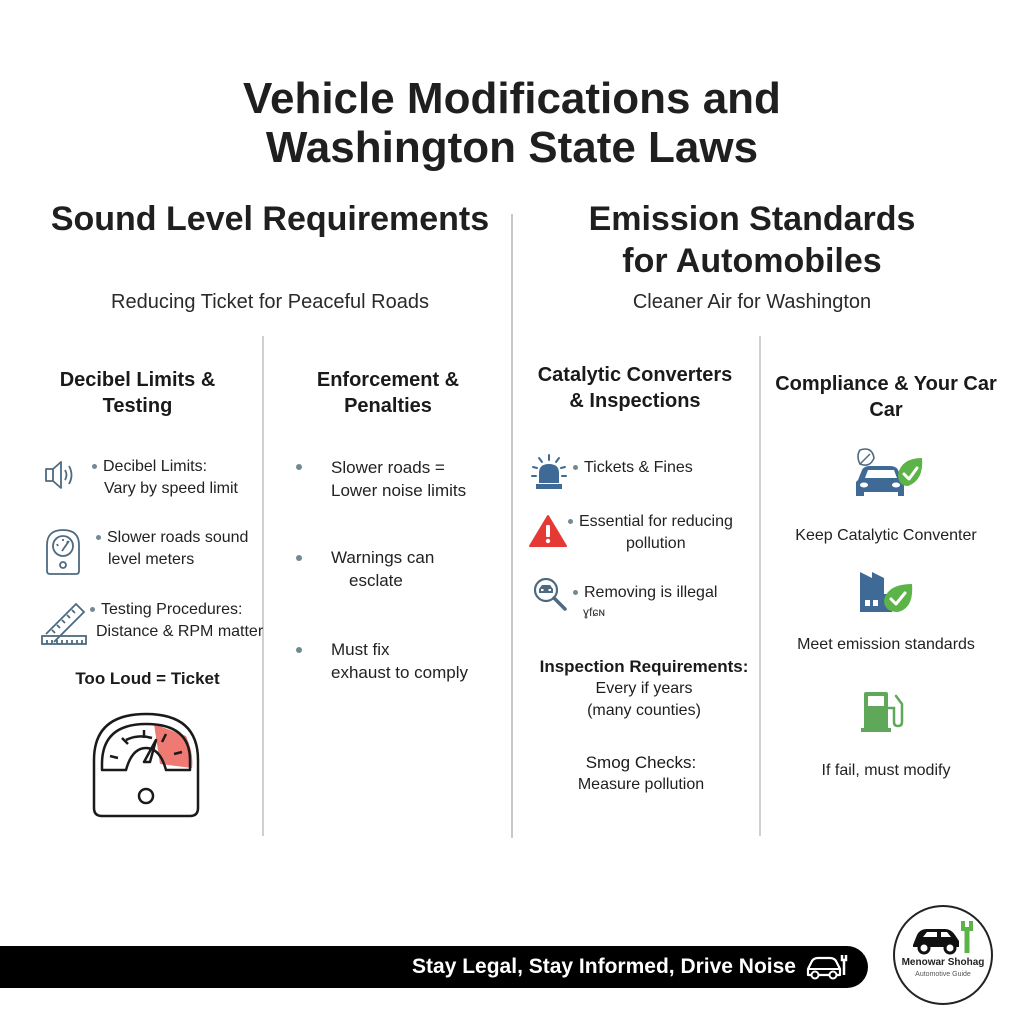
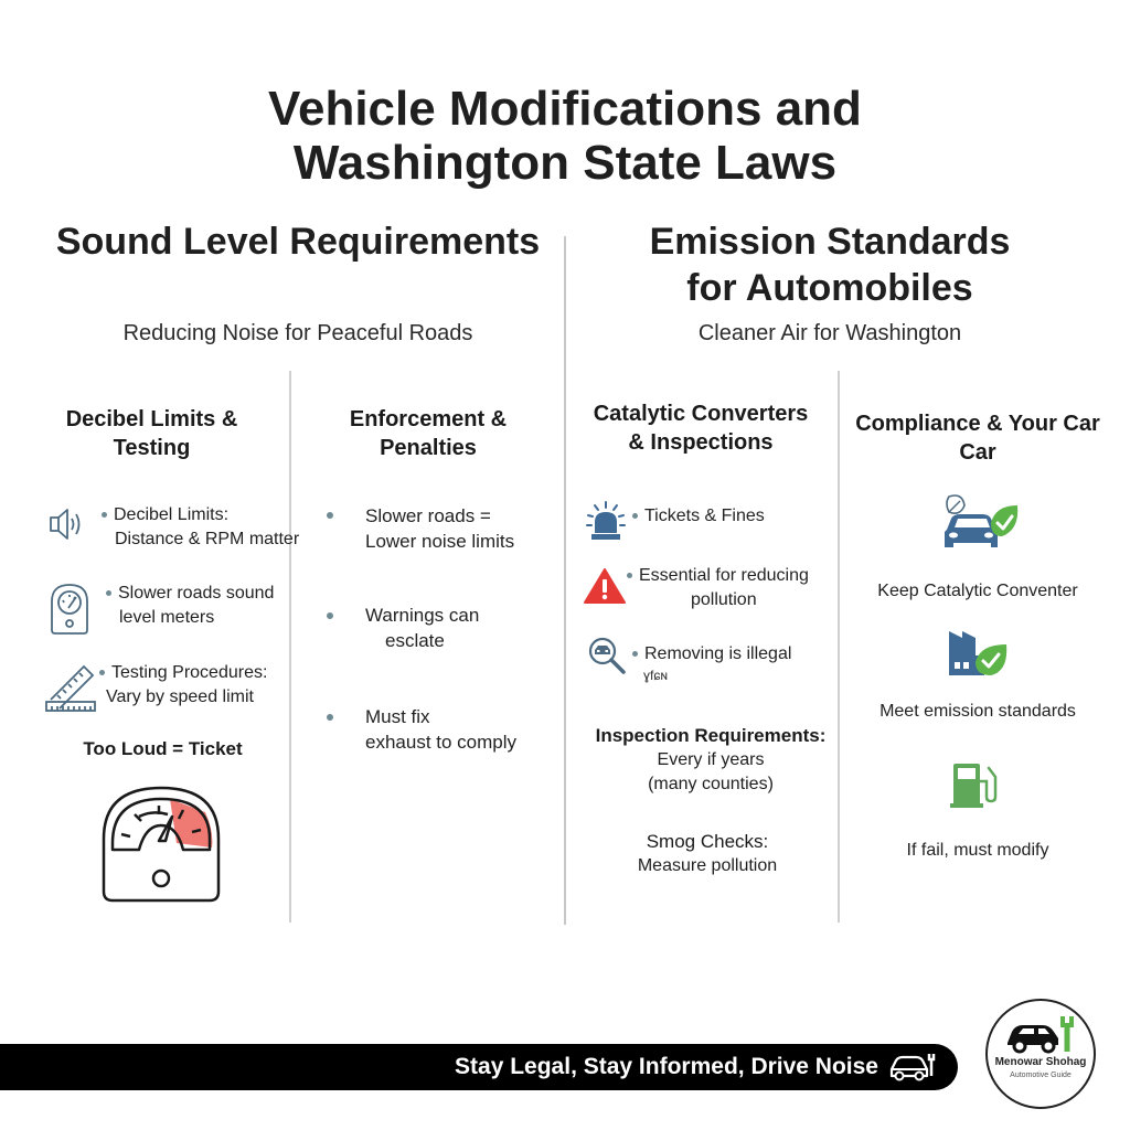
  Vehicle Modifications and
  Washington State Laws
  Sound Level Requirements
- Reducing Ticket for Peaceful Roads
+ Reducing Noise for Peaceful Roads
  Emission Standards
  for Automobiles
  Cleaner Air for Washington
  Decibel Limits &
  Testing
  Decibel Limits:
- Vary by speed limit
+ Distance & RPM matter
  Slower roads sound
  level meters
  Testing Procedures:
- Distance & RPM matter
+ Vary by speed limit
  Too Loud = Ticket
  Enforcement &
  Penalties
  Slower roads =
  Lower noise limits
  Warnings can
  esclate
  Must fix
  exhaust to comply
  Catalytic Converters
  & Inspections
  Tickets & Fines
  Essential for reducing
  pollution
  Removing is illegal
  ɣfɕɴ
  Inspection Requirements:
  Every if years
  (many counties)
  Smog Checks:
  Measure pollution
  Compliance & Your Car
  Car
  Keep Catalytic Conventer
  Meet emission standards
  If fail, must modify
  Stay Legal, Stay Informed, Drive Noise
  Menowar Shohag
